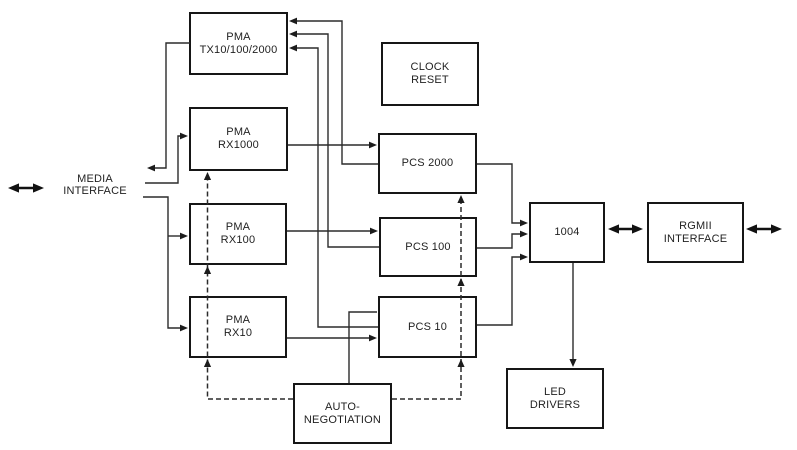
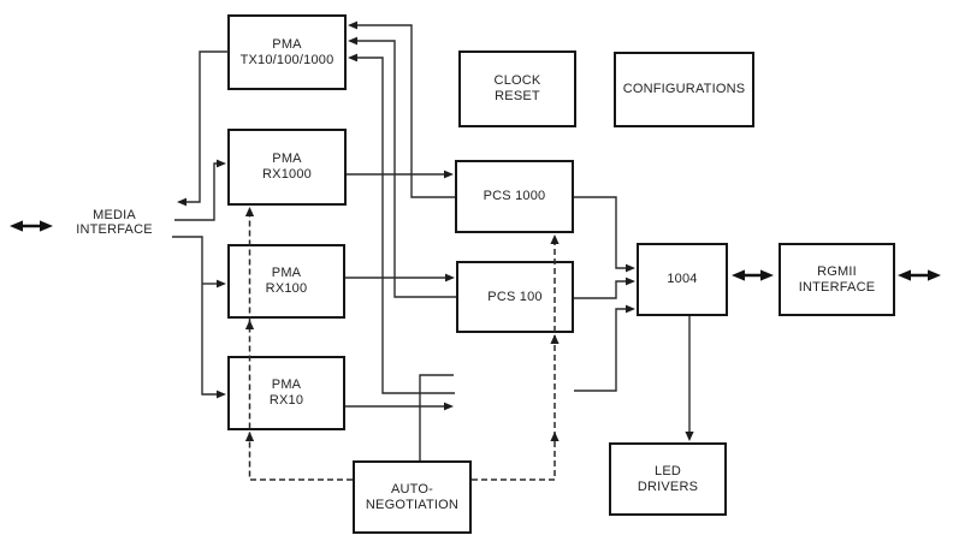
  PMA
- TX10/100/2000
+ TX10/100/1000
  PMA
  RX1000
  PMA
  RX100
  PMA
  RX10
  CLOCK
  RESET
+ CONFIGURATIONS
- PCS 2000
+ PCS 1000
  PCS 100
- PCS 10
  1004
  RGMII
  INTERFACE
  LED
  DRIVERS
  AUTO-
  NEGOTIATION
  MEDIA
  INTERFACE
